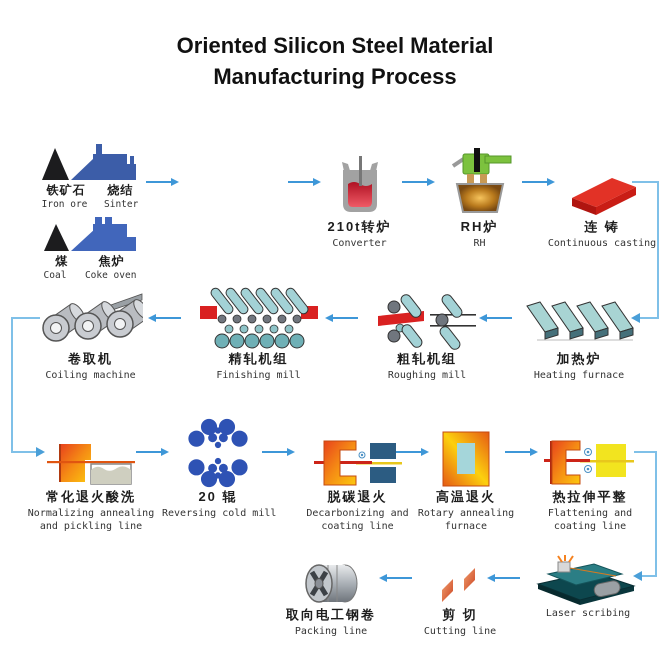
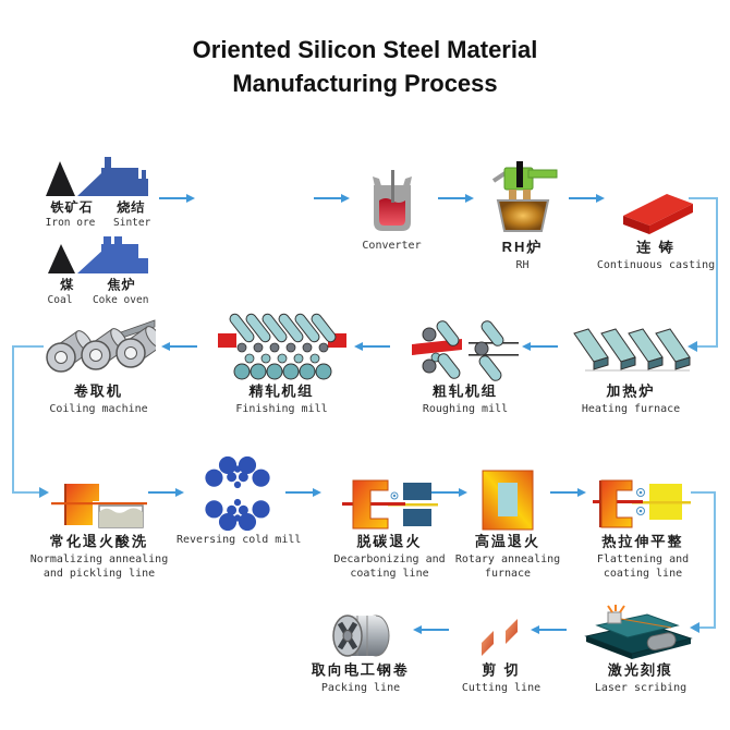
  Oriented Silicon Steel Material
  Manufacturing Process
  铁矿石
  烧结
  Iron ore
  Sinter
  煤
  焦炉
  Coal
  Coke oven
- 210t转炉
  Converter
  RH炉
  RH
  连 铸
  Continuous casting
  卷取机
  Coiling machine
  精轧机组
  Finishing mill
  粗轧机组
  Roughing mill
  加热炉
  Heating furnace
  常化退火酸洗
  Normalizing annealing
  and pickling line
- 20 辊
  Reversing cold mill
  脱碳退火
  Decarbonizing and
  coating line
  高温退火
  Rotary annealing
  furnace
  热拉伸平整
  Flattening and
  coating line
  取向电工钢卷
  Packing line
  剪 切
  Cutting line
+ 激光刻痕
  Laser scribing
